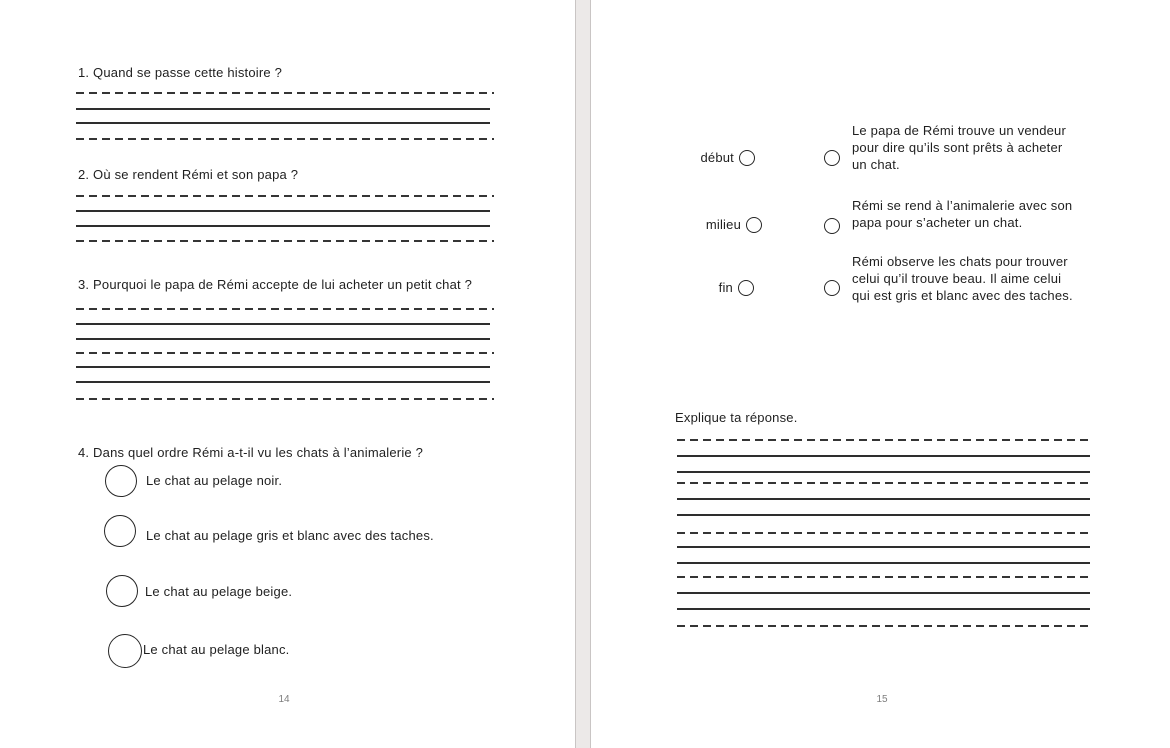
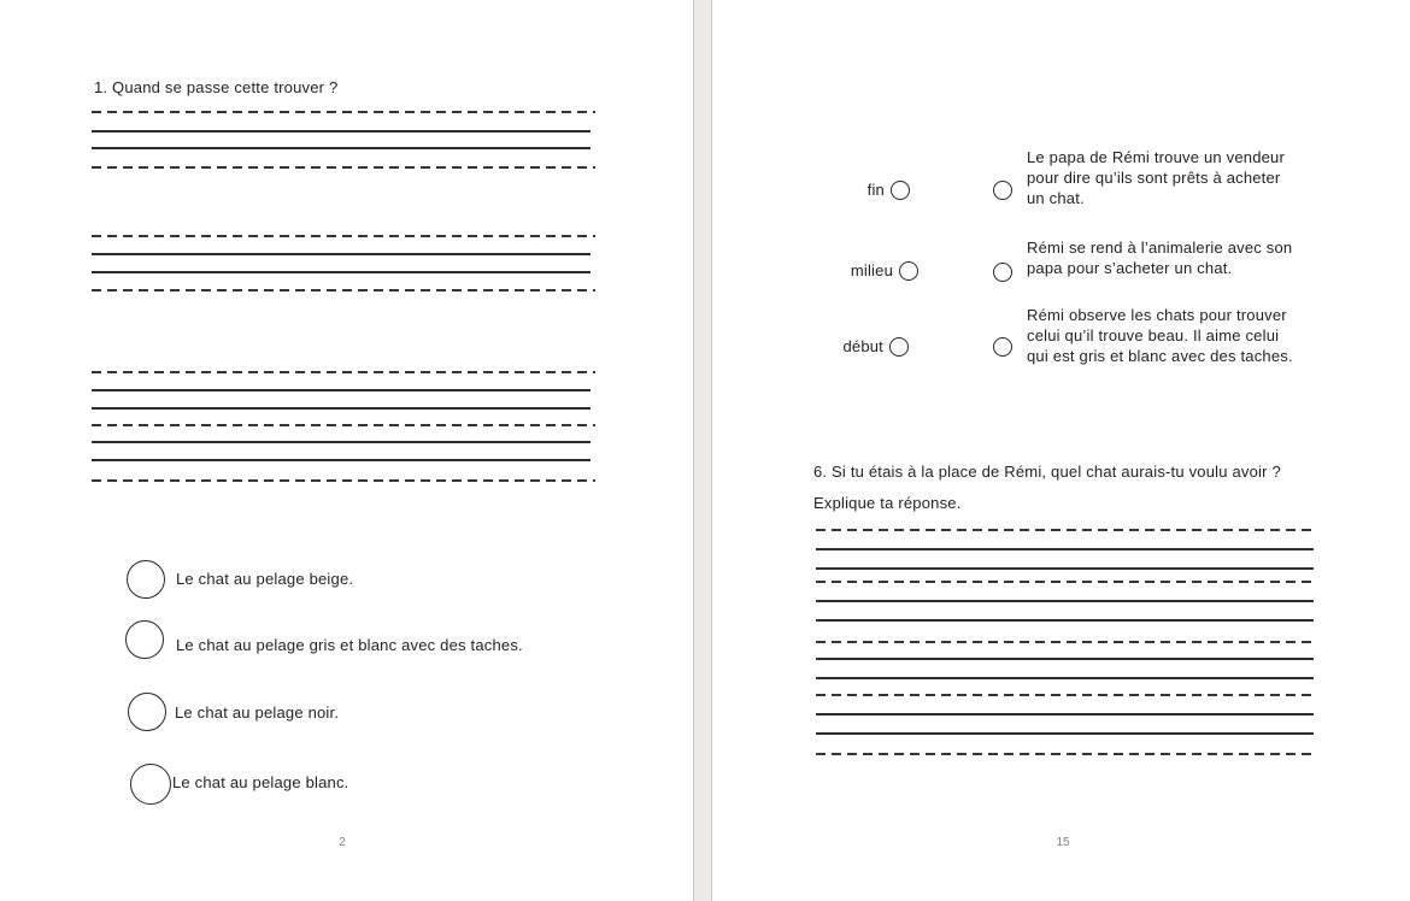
- 1. Quand se passe cette histoire ?
+ 1. Quand se passe cette trouver ?
- 2. Où se rendent Rémi et son papa ?
- 3. Pourquoi le papa de Rémi accepte de lui acheter un petit chat ?
- 4. Dans quel ordre Rémi a-t-il vu les chats à l’animalerie ?
- Le chat au pelage noir.
+ Le chat au pelage beige.
  Le chat au pelage gris et blanc avec des taches.
- Le chat au pelage beige.
+ Le chat au pelage noir.
  Le chat au pelage blanc.
- 14
+ 2
- début
+ fin
  Le papa de Rémi trouve un vendeur
  pour dire qu’ils sont prêts à acheter
  un chat.
  milieu
  Rémi se rend à l’animalerie avec son
  papa pour s’acheter un chat.
- fin
+ début
  Rémi observe les chats pour trouver
  celui qu’il trouve beau. Il aime celui
  qui est gris et blanc avec des taches.
+ 6. Si tu étais à la place de Rémi, quel chat aurais-tu voulu avoir ?
  Explique ta réponse.
  15
